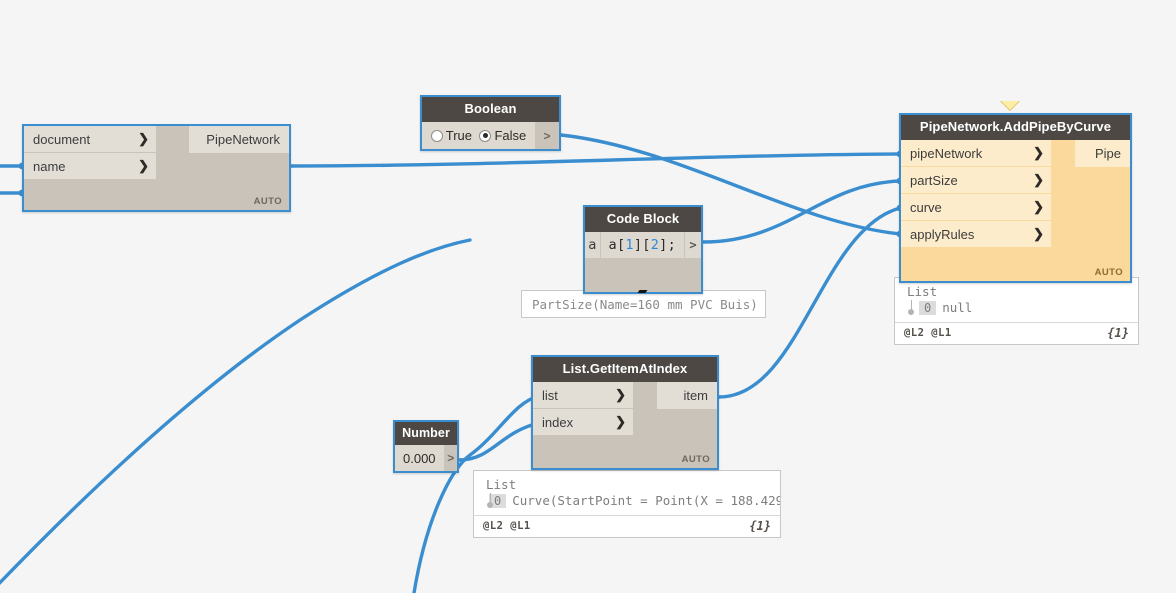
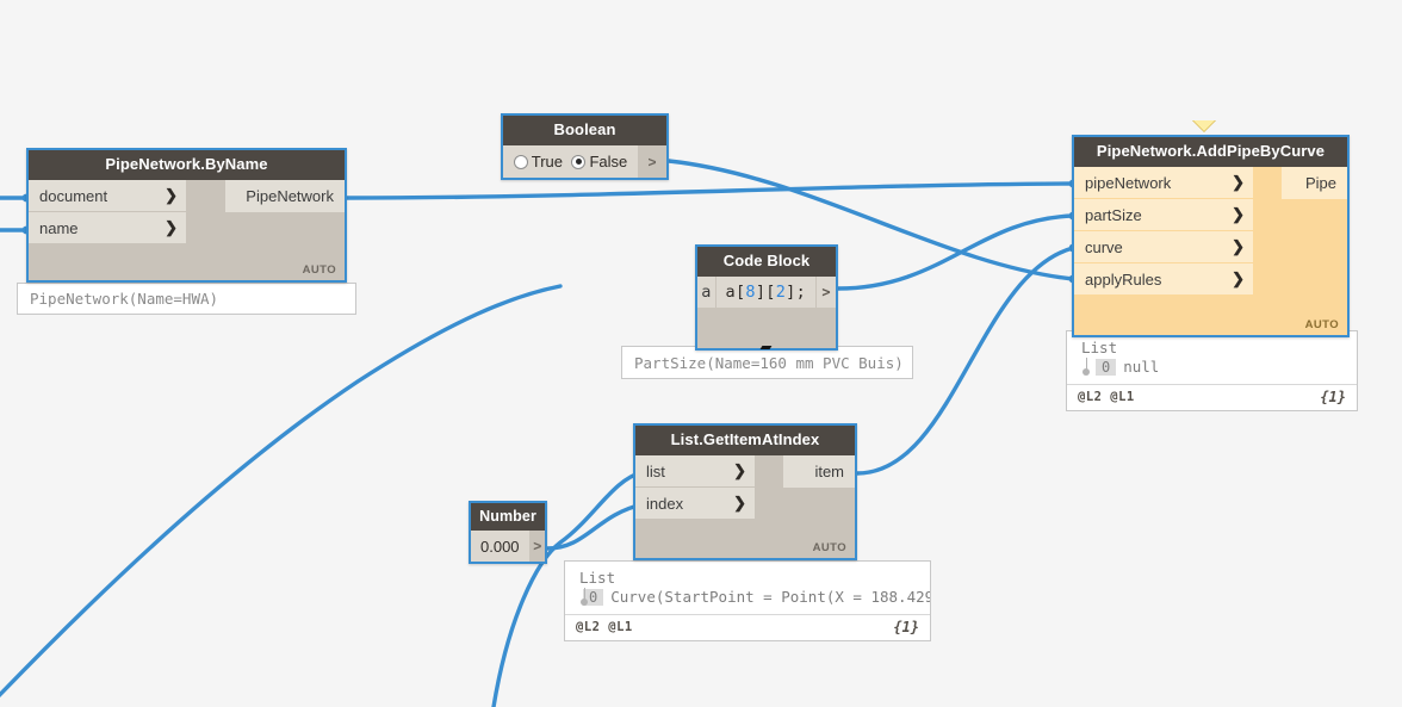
+ PipeNetwork.ByName
  document
  ❯
  PipeNetwork
  name
  ❯
  AUTO
+ PipeNetwork(Name=HWA)
  Boolean
  True
  False
  >
  Code Block
  a
  a
  [
- 1
+ 8
  ]
  [
  2
  ];
  >
  PartSize(Name=160 mm PVC Buis)
  List.GetItemAtIndex
  list
  ❯
  item
  index
  ❯
  AUTO
  Number
  0.000
  >
  PipeNetwork.AddPipeByCurve
  pipeNetwork
  ❯
  Pipe
  partSize
  ❯
  curve
  ❯
  applyRules
  ❯
  AUTO
  List
  0
  null
  @L2 @L1
  {1}
  List
  0
  Curve(StartPoint = Point(X = 188.429
  @L2 @L1
  {1}
